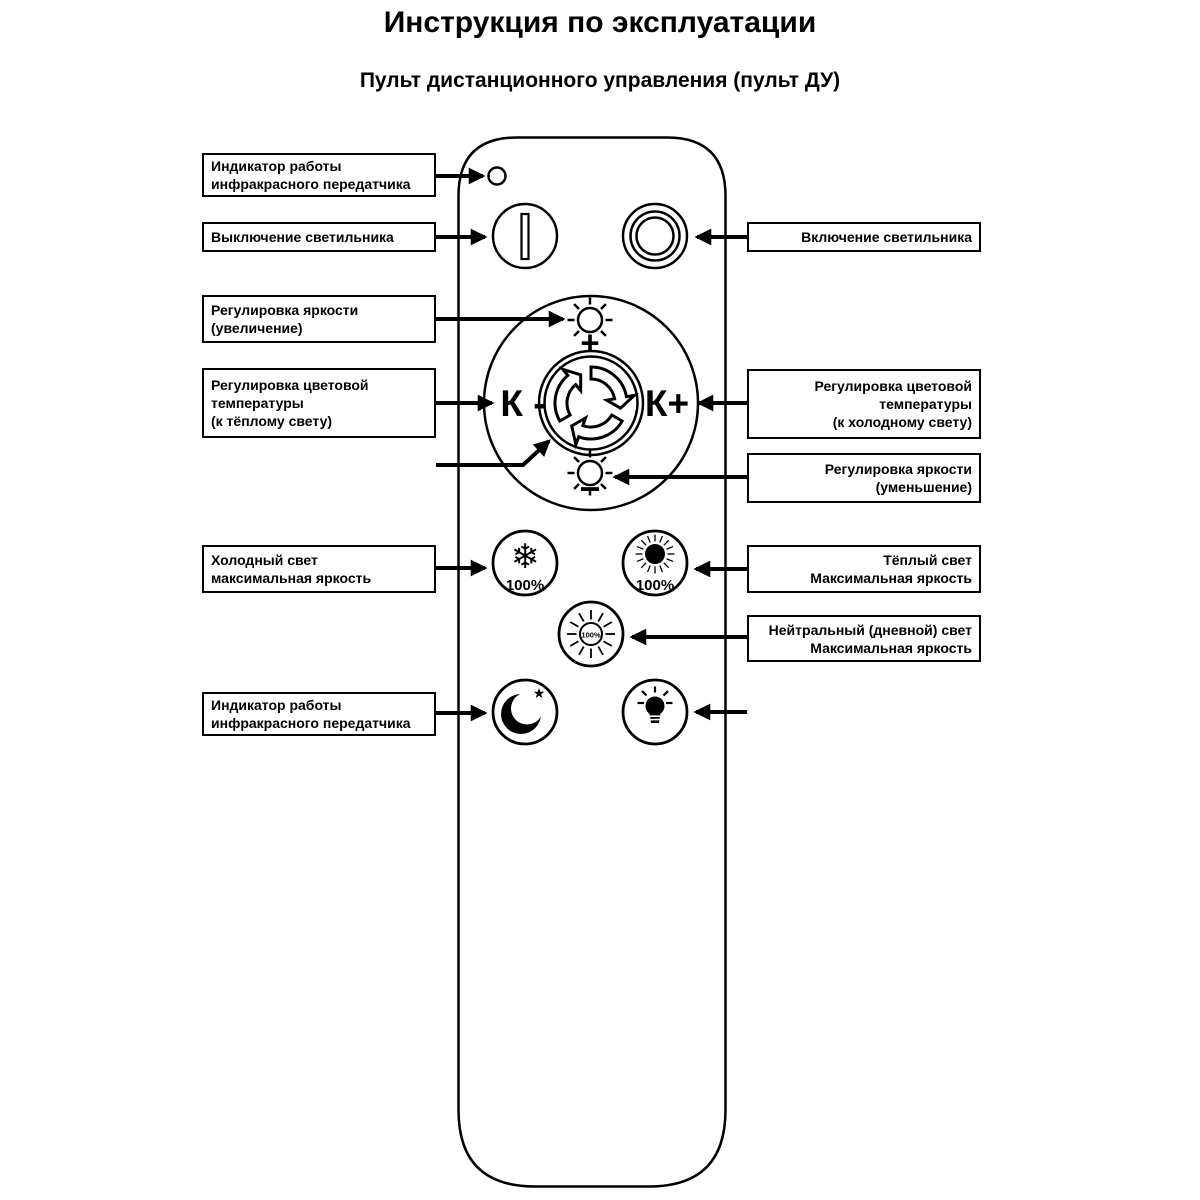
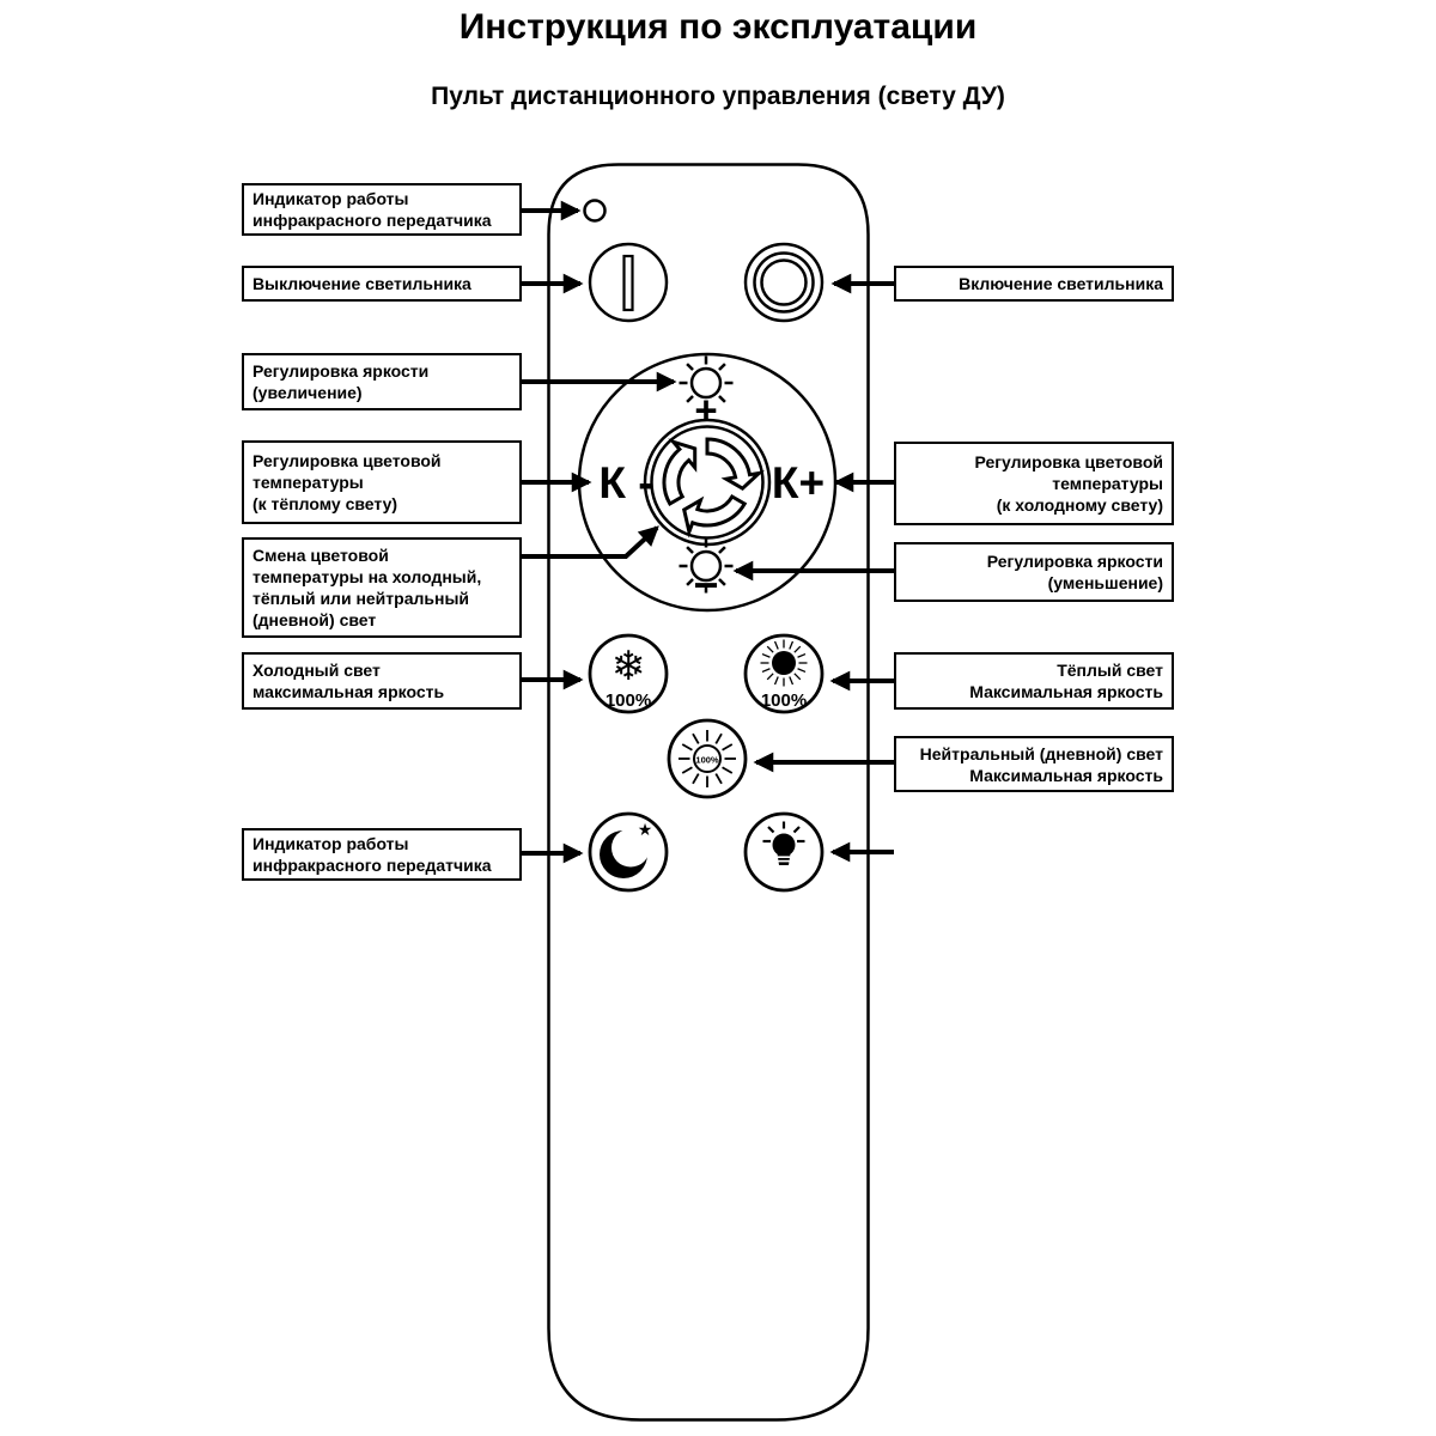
  Инструкция по эксплуатации
- Пульт дистанционного управления (пульт ДУ)
+ Пульт дистанционного управления (свету ДУ)
  +
  К+
  −
  ❄
  100%
  100%
  100%
  ★
  Индикатор работы
  инфракрасного передатчика
  Выключение светильника
  Регулировка яркости
  (увеличение)
  Регулировка цветовой
  температуры
  (к тёплому свету)
+ Смена цветовой
+ температуры на холодный,
+ тёплый или нейтральный
+ (дневной) свет
  Холодный свет
  максимальная яркость
  Индикатор работы
  инфракрасного передатчика
  Включение светильника
  Регулировка цветовой
  температуры
  (к холодному свету)
  Регулировка яркости
  (уменьшение)
  Тёплый свет
  Максимальная яркость
  Нейтральный (дневной) свет
  Максимальная яркость
